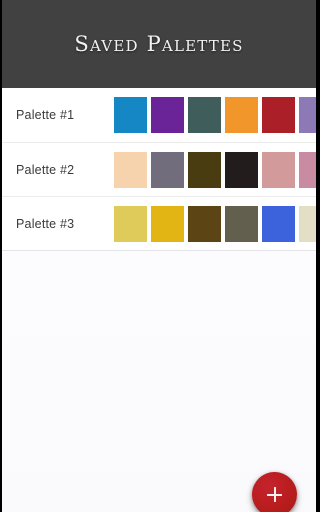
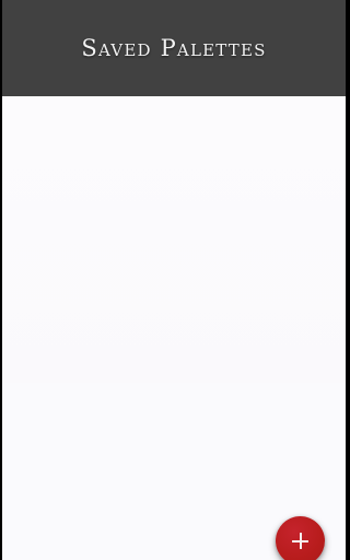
  Saved Palettes
- Palette #1
- Palette #2
- Palette #3
